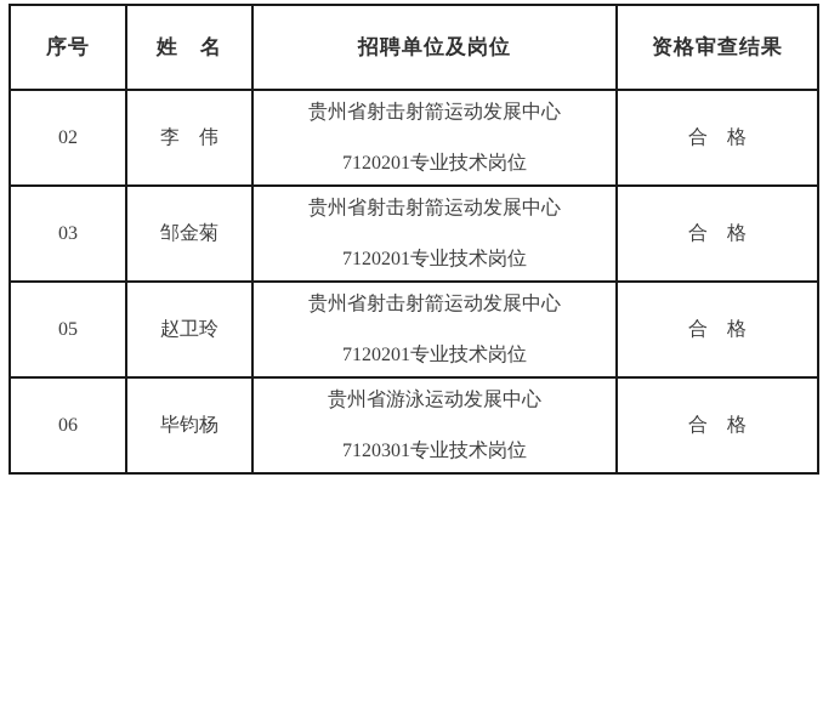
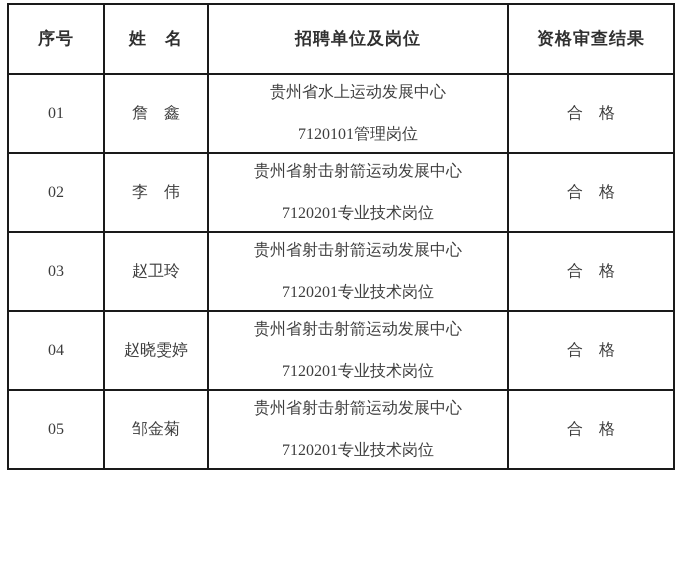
  序号	姓 名	招聘单位及岗位	资格审查结果
+ 01	詹 鑫	贵州省水上运动发展中心 7120101管理岗位	合 格
  02	李 伟	贵州省射击射箭运动发展中心 7120201专业技术岗位	合 格
- 03	邹金菊	贵州省射击射箭运动发展中心 7120201专业技术岗位	合 格
+ 03	赵卫玲	贵州省射击射箭运动发展中心 7120201专业技术岗位	合 格
+ 04	赵晓雯婷	贵州省射击射箭运动发展中心 7120201专业技术岗位	合 格
- 05	赵卫玲	贵州省射击射箭运动发展中心 7120201专业技术岗位	合 格
+ 05	邹金菊	贵州省射击射箭运动发展中心 7120201专业技术岗位	合 格
- 06	毕钧杨	贵州省游泳运动发展中心 7120301专业技术岗位	合 格
